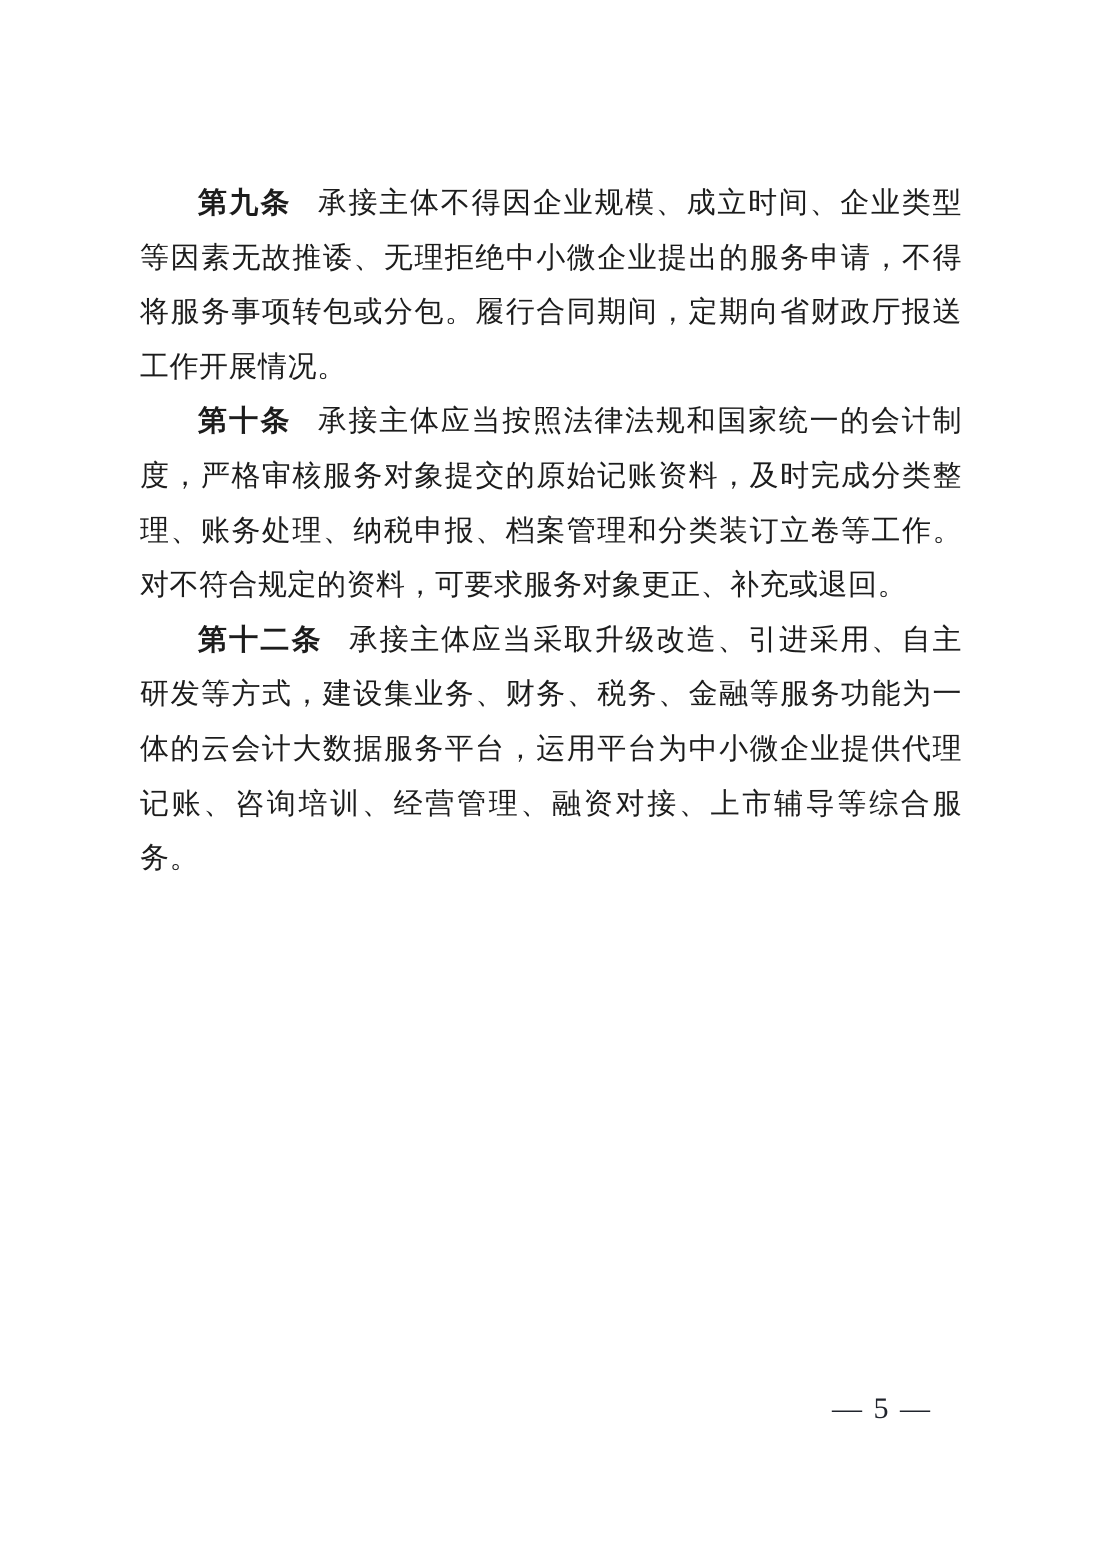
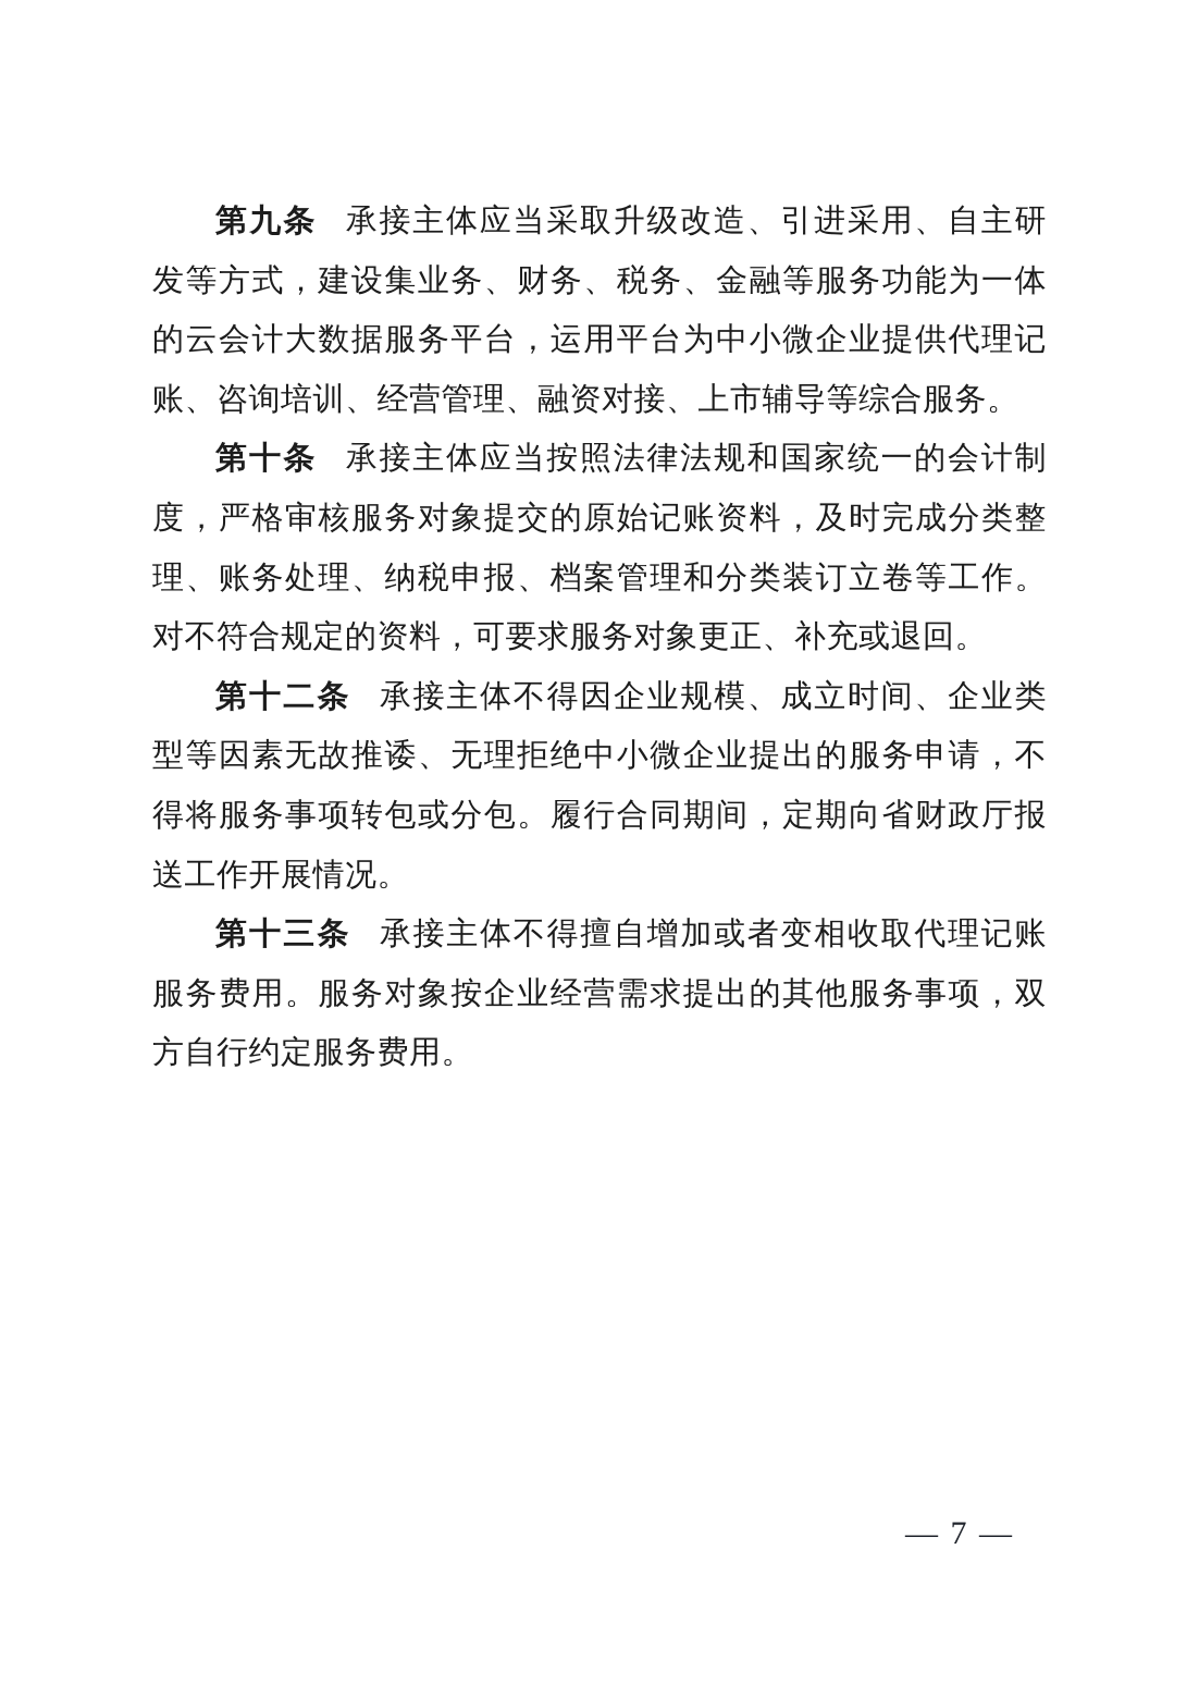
- 第九条 承接主体不得因企业规模、成立时间、企业类型等因素无故推诿、无理拒绝中小微企业提出的服务申请，不得将服务事项转包或分包。履行合同期间，定期向省财政厅报送工作开展情况。
+ 第九条 承接主体应当采取升级改造、引进采用、自主研发等方式，建设集业务、财务、税务、金融等服务功能为一体的云会计大数据服务平台，运用平台为中小微企业提供代理记账、咨询培训、经营管理、融资对接、上市辅导等综合服务。
  第十条 承接主体应当按照法律法规和国家统一的会计制度，严格审核服务对象提交的原始记账资料，及时完成分类整理、账务处理、纳税申报、档案管理和分类装订立卷等工作。对不符合规定的资料，可要求服务对象更正、补充或退回。
- 第十二条 承接主体应当采取升级改造、引进采用、自主研发等方式，建设集业务、财务、税务、金融等服务功能为一体的云会计大数据服务平台，运用平台为中小微企业提供代理记账、咨询培训、经营管理、融资对接、上市辅导等综合服务。
+ 第十二条 承接主体不得因企业规模、成立时间、企业类型等因素无故推诿、无理拒绝中小微企业提出的服务申请，不得将服务事项转包或分包。履行合同期间，定期向省财政厅报送工作开展情况。
+ 第十三条 承接主体不得擅自增加或者变相收取代理记账服务费用。服务对象按企业经营需求提出的其他服务事项，双方自行约定服务费用。
- — 5 —
+ — 7 —
